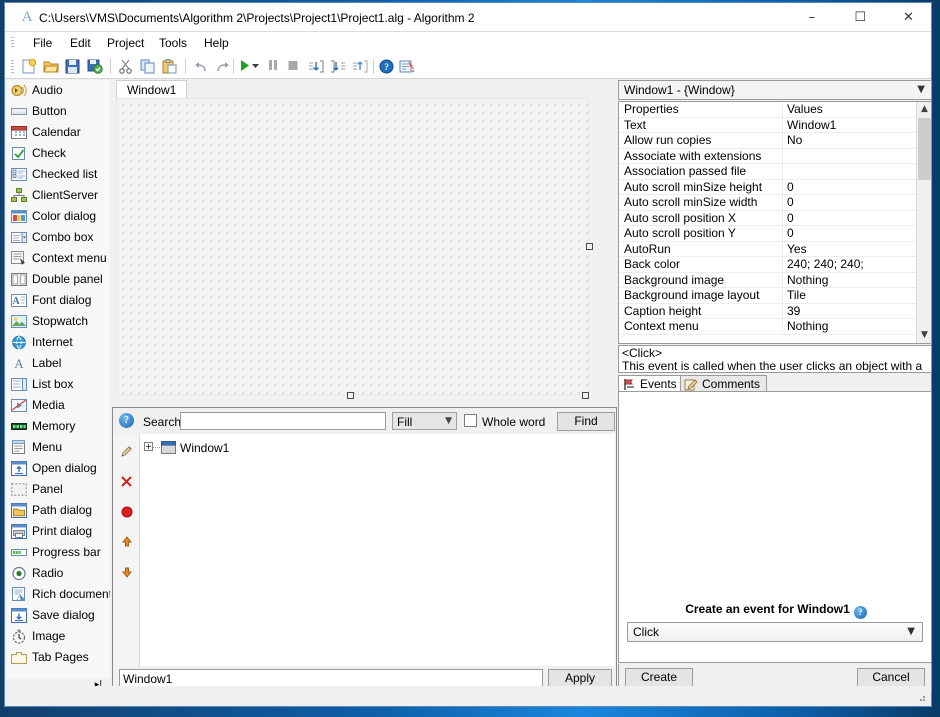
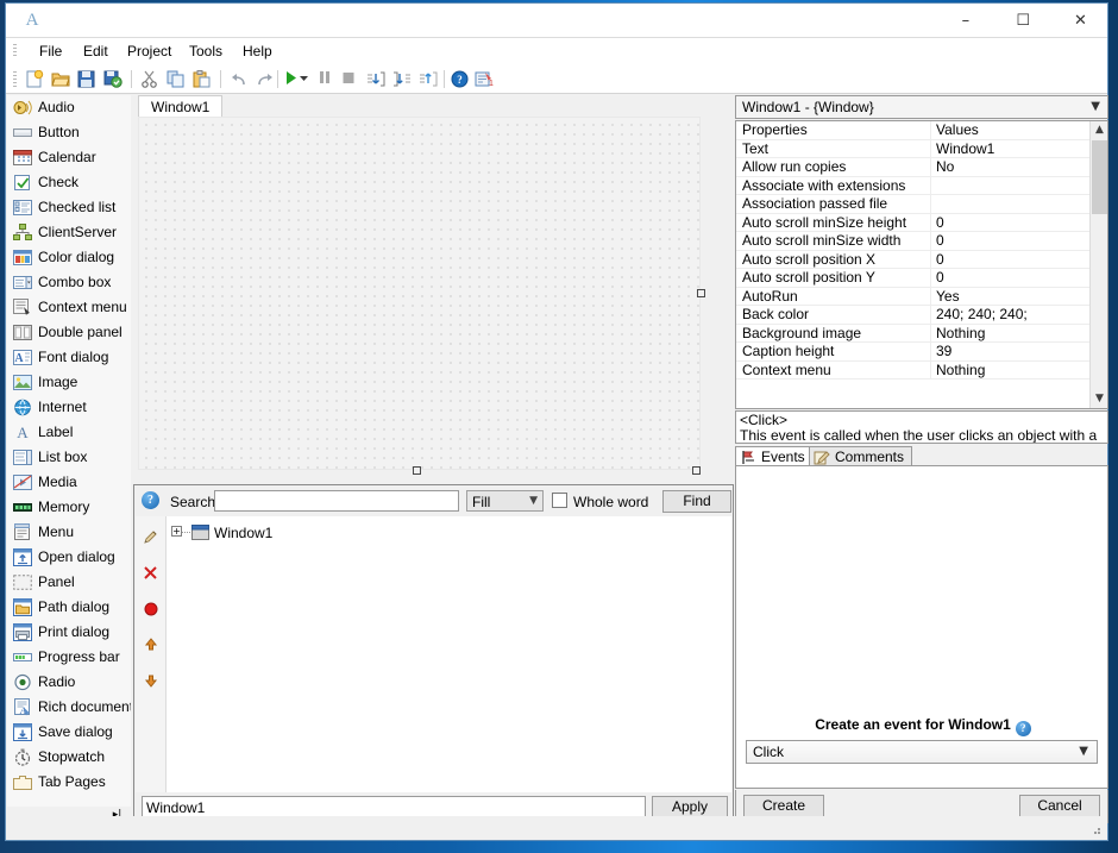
  A
- C:\Users\VMS\Documents\Algorithm 2\Projects\Project1\Project1.alg - Algorithm 2
  –
  ☐
  ✕
  File
  Edit
  Project
  Tools
  Help
  ?
  Audio
  Button
  Calendar
  Check
  Checked list
  ClientServer
  Color dialog
  Combo box
  Context menu
  Double panel
  A
  Font dialog
- Stopwatch
+ Image
  Internet
  A
  Label
  List box
  Media
  Memory
  Menu
  Open dialog
  Panel
  Path dialog
  Print dialog
  Progress bar
  Radio
  A
  Rich documen
  Save dialog
- Image
+ Stopwatch
  Tab Pages
  ▸|
  Window1
  ?
  Search
  Fill
  ▼
  Whole word
  Find
  +
  Window1
  Window1
  Apply
  Window1 - {Window}
  ▼
  Properties
  Values
  Text
  Window1
  Allow run copies
  No
  Associate with extensions
  Association passed file
  Auto scroll minSize height
  0
  Auto scroll minSize width
  0
  Auto scroll position X
  0
  Auto scroll position Y
  0
  AutoRun
  Yes
  Back color
  240; 240; 240;
  Background image
  Nothing
- Background image layout
- Tile
  Caption height
  39
  Context menu
  Nothing
  ▲
  ▼
  <Click>
  This event is called when the user clicks an object with a
  Events
  Comments
  Create an event for Window1 ?
  Click
  ▼
  Create
  Cancel
